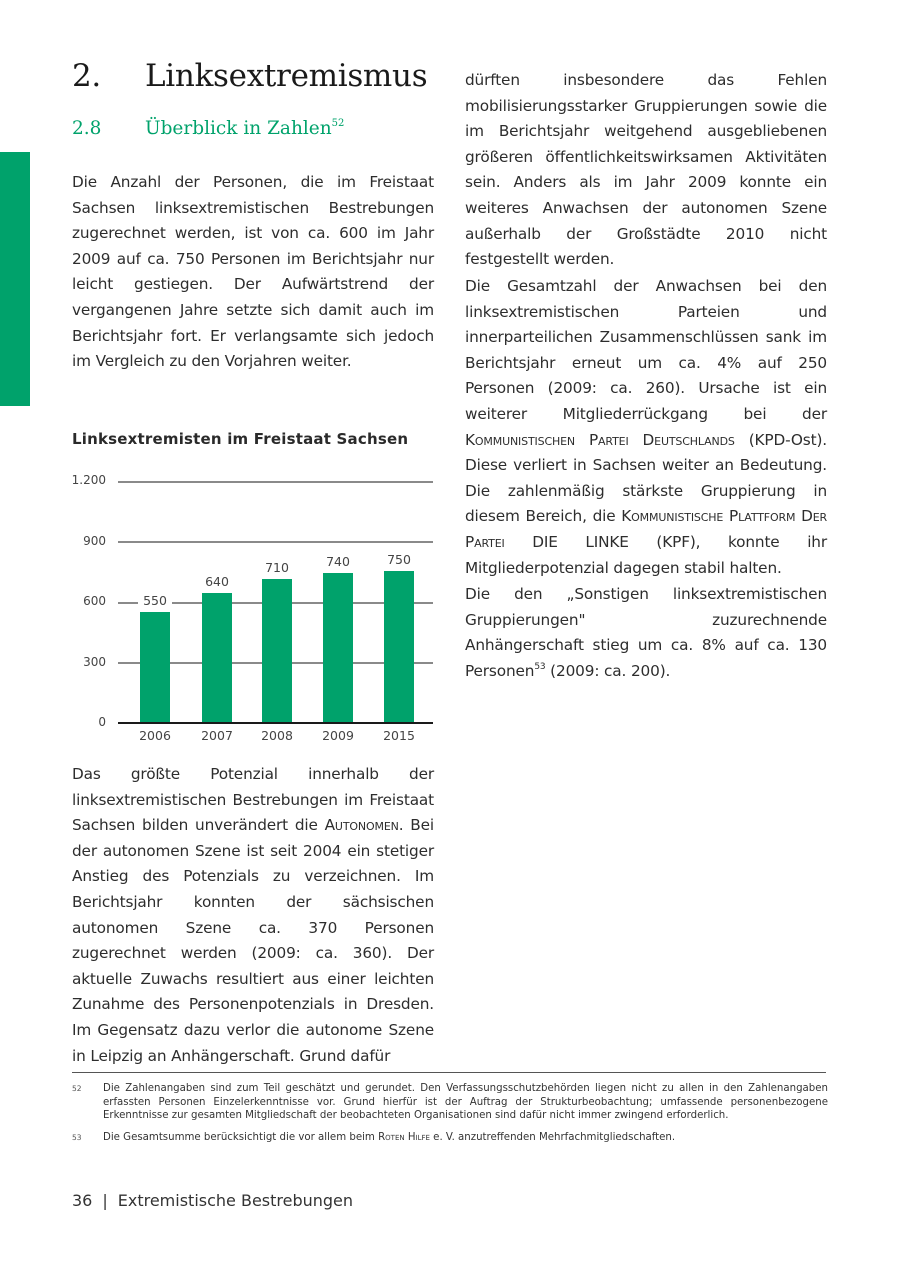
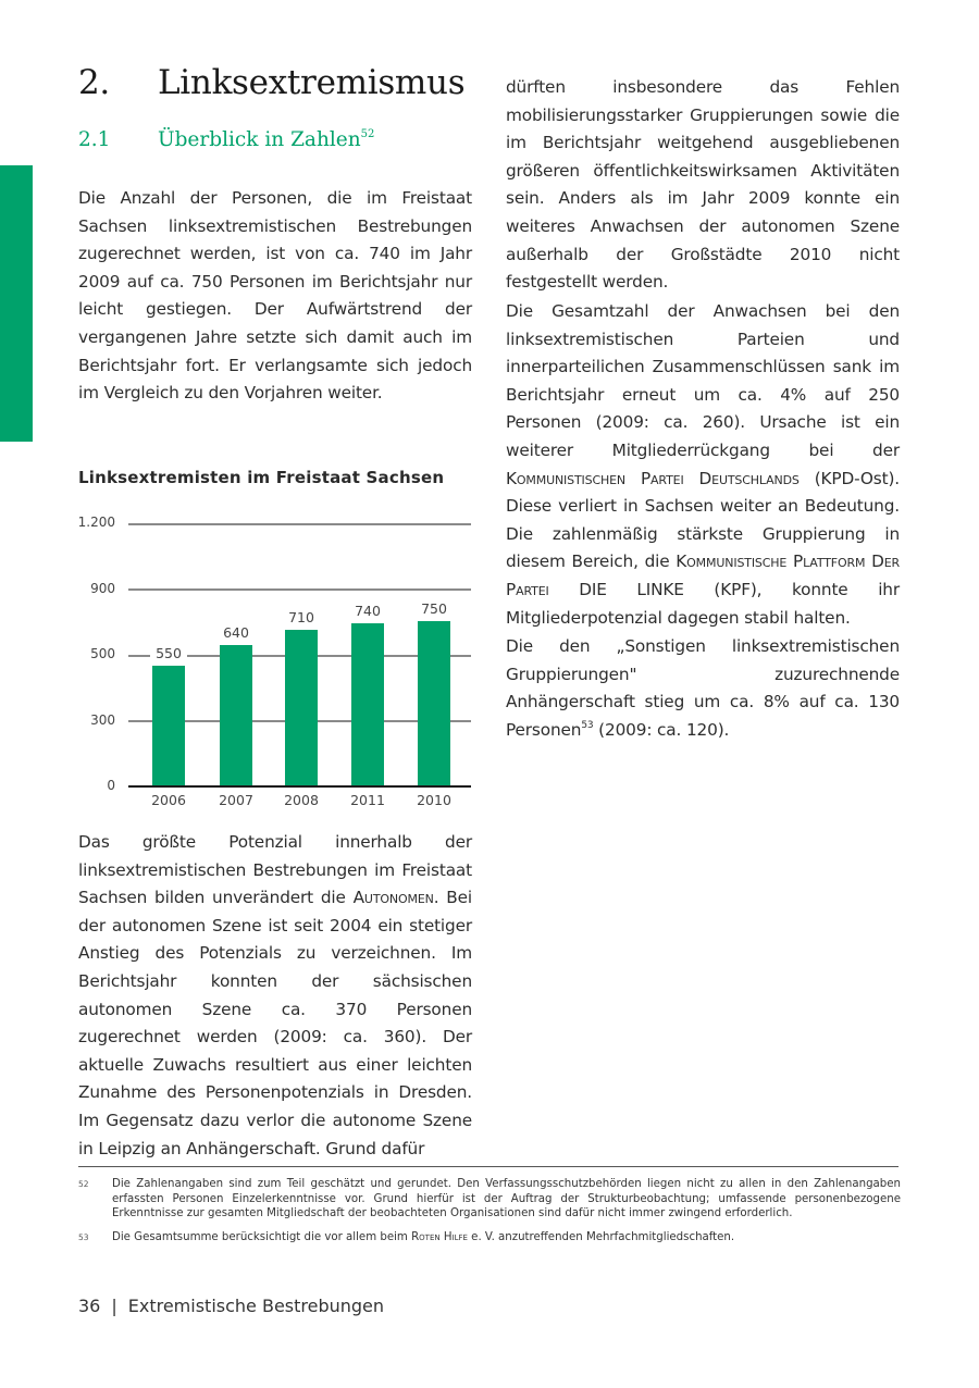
  2. Linksextremismus
- 2.8 Überblick in Zahlen52
+ 2.1 Überblick in Zahlen52
- Die Anzahl der Personen, die im Freistaat Sachsen linksextremistischen Bestrebungen zugerechnet werden, ist von ca. 600 im Jahr 2009 auf ca. 750 Personen im Berichtsjahr nur leicht gestiegen. Der Aufwärtstrend der vergangenen Jahre setzte sich damit auch im Berichtsjahr fort. Er verlangsamte sich jedoch im Vergleich zu den Vorjahren weiter.
+ Die Anzahl der Personen, die im Freistaat Sachsen linksextremistischen Bestrebungen zugerechnet werden, ist von ca. 740 im Jahr 2009 auf ca. 750 Personen im Berichtsjahr nur leicht gestiegen. Der Aufwärtstrend der vergangenen Jahre setzte sich damit auch im Berichtsjahr fort. Er verlangsamte sich jedoch im Vergleich zu den Vorjahren weiter.
  Linksextremisten im Freistaat Sachsen
  1.200
  900
- 600
+ 500
  300
  0
  550
  2006
  640
  2007
  710
  2008
  740
- 2009
+ 2011
  750
- 2015
+ 2010
  Das größte Potenzial innerhalb der linksextremistischen Bestrebungen im Freistaat Sachsen bilden unverändert die Autonomen. Bei der autonomen Szene ist seit 2004 ein stetiger Anstieg des Potenzials zu verzeichnen. Im Berichtsjahr konnten der sächsischen autonomen Szene ca. 370 Personen zugerechnet werden (2009: ca. 360). Der aktuelle Zuwachs resultiert aus einer leichten Zunahme des Personenpotenzials in Dresden. Im Gegensatz dazu verlor die autonome Szene in Leipzig an Anhängerschaft. Grund dafür
  dürften insbesondere das Fehlen mobilisierungsstarker Gruppierungen sowie die im Berichtsjahr weitgehend ausgebliebenen größeren öffentlichkeitswirksamen Aktivitäten sein. Anders als im Jahr 2009 konnte ein weiteres Anwachsen der autonomen Szene außerhalb der Großstädte 2010 nicht festgestellt werden.
  Die Gesamtzahl der Anwachsen bei den linksextremistischen Parteien und innerparteilichen Zusammenschlüssen sank im Berichtsjahr erneut um ca. 4% auf 250 Personen (2009: ca. 260). Ursache ist ein weiterer Mitgliederrückgang bei der Kommunistischen Partei Deutschlands (KPD-Ost). Diese verliert in Sachsen weiter an Bedeutung. Die zahlenmäßig stärkste Gruppierung in diesem Bereich, die Kommunistische Plattform Der Partei DIE LINKE (KPF), konnte ihr Mitgliederpotenzial dagegen stabil halten.
- Die den „Sonstigen linksextremistischen Gruppierungen" zuzurechnende Anhängerschaft stieg um ca. 8% auf ca. 130 Personen53 (2009: ca. 200).
+ Die den „Sonstigen linksextremistischen Gruppierungen" zuzurechnende Anhängerschaft stieg um ca. 8% auf ca. 130 Personen53 (2009: ca. 120).
  52
  Die Zahlenangaben sind zum Teil geschätzt und gerundet. Den Verfassungsschutzbehörden liegen nicht zu allen in den Zahlenangaben erfassten Personen Einzelerkenntnisse vor. Grund hierfür ist der Auftrag der Strukturbeobachtung; umfassende personenbezogene Erkenntnisse zur gesamten Mitgliedschaft der beobachteten Organisationen sind dafür nicht immer zwingend erforderlich.
  53
  Die Gesamtsumme berücksichtigt die vor allem beim Roten Hilfe e. V. anzutreffenden Mehrfachmitgliedschaften.
  36 | Extremistische Bestrebungen
